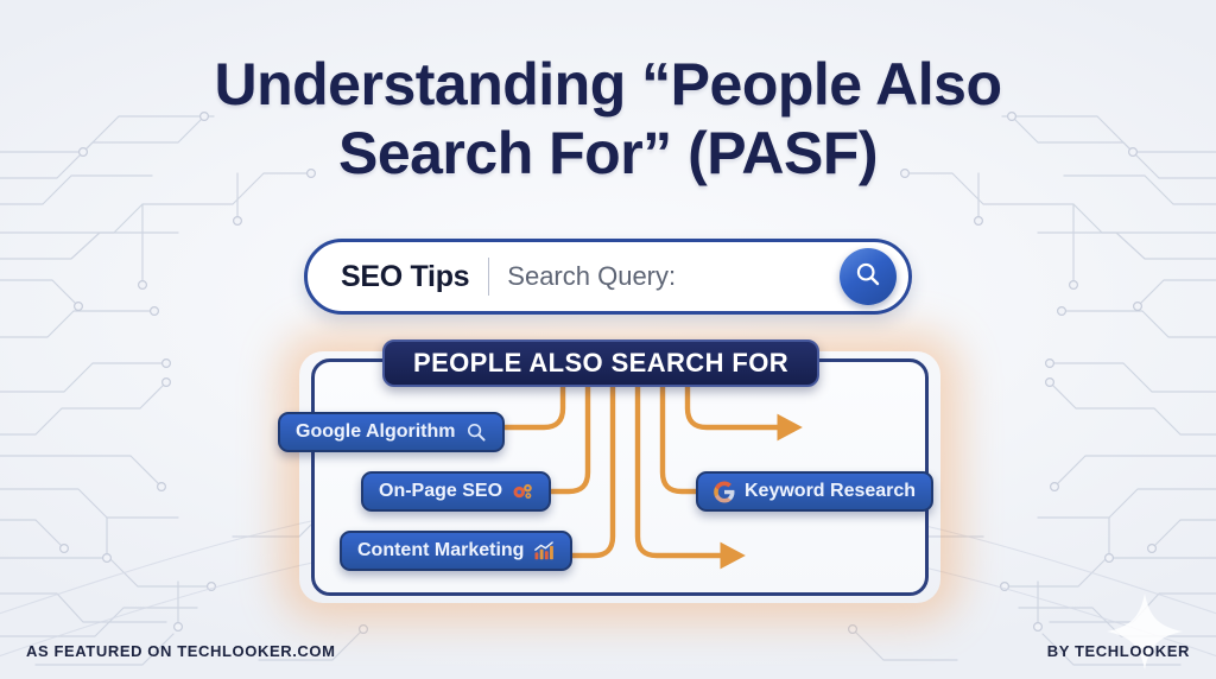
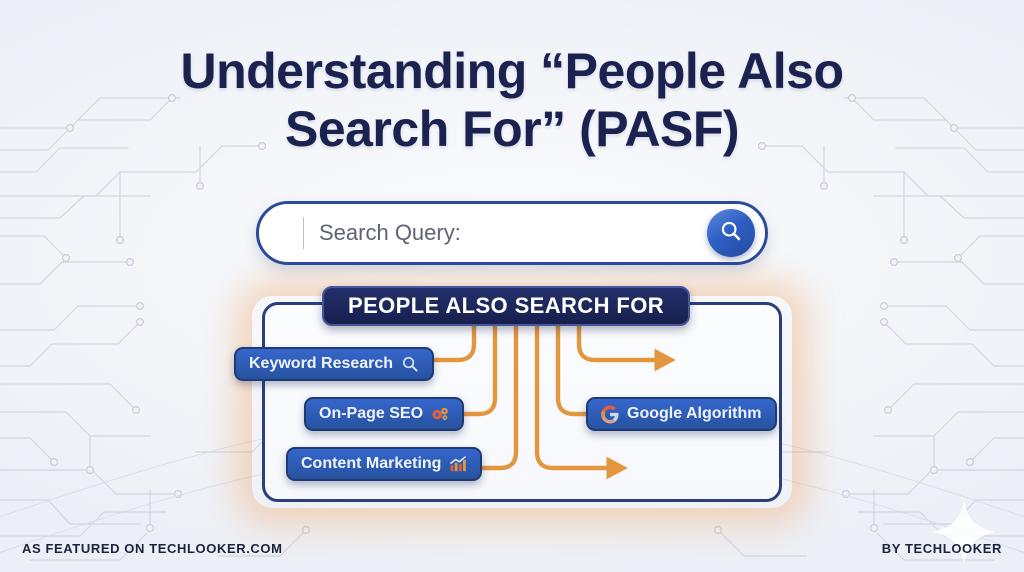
  Understanding “People Also
  Search For” (PASF)
- SEO Tips
  Search Query:
  PEOPLE ALSO SEARCH FOR
- Google Algorithm
+ Keyword Research
  On-Page SEO
  Content Marketing
- Keyword Research
+ Google Algorithm
  AS FEATURED ON TECHLOOKER.COM
  BY TECHLOOKER
